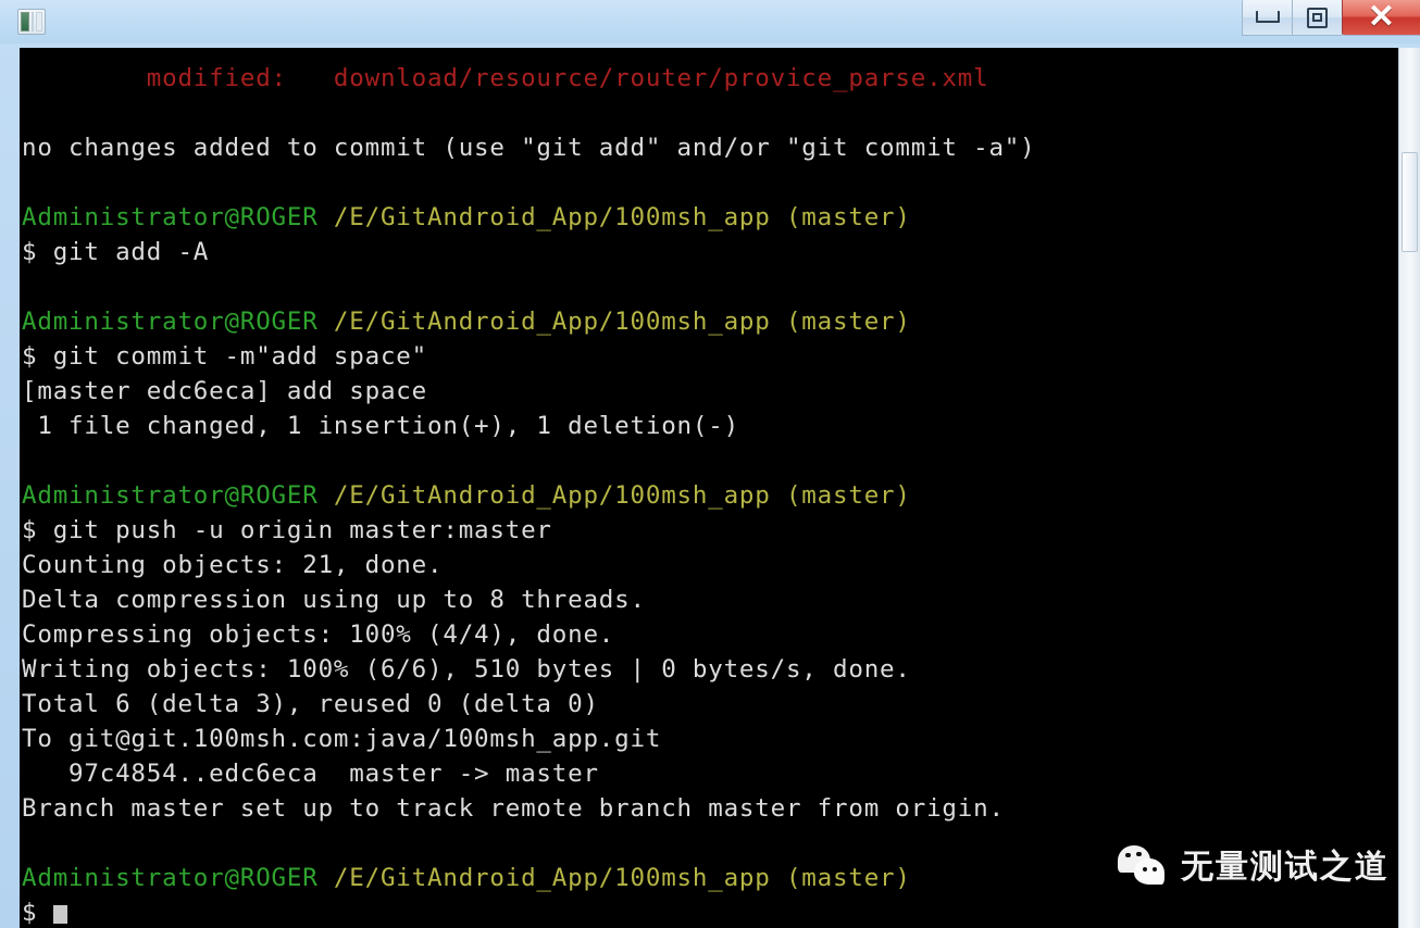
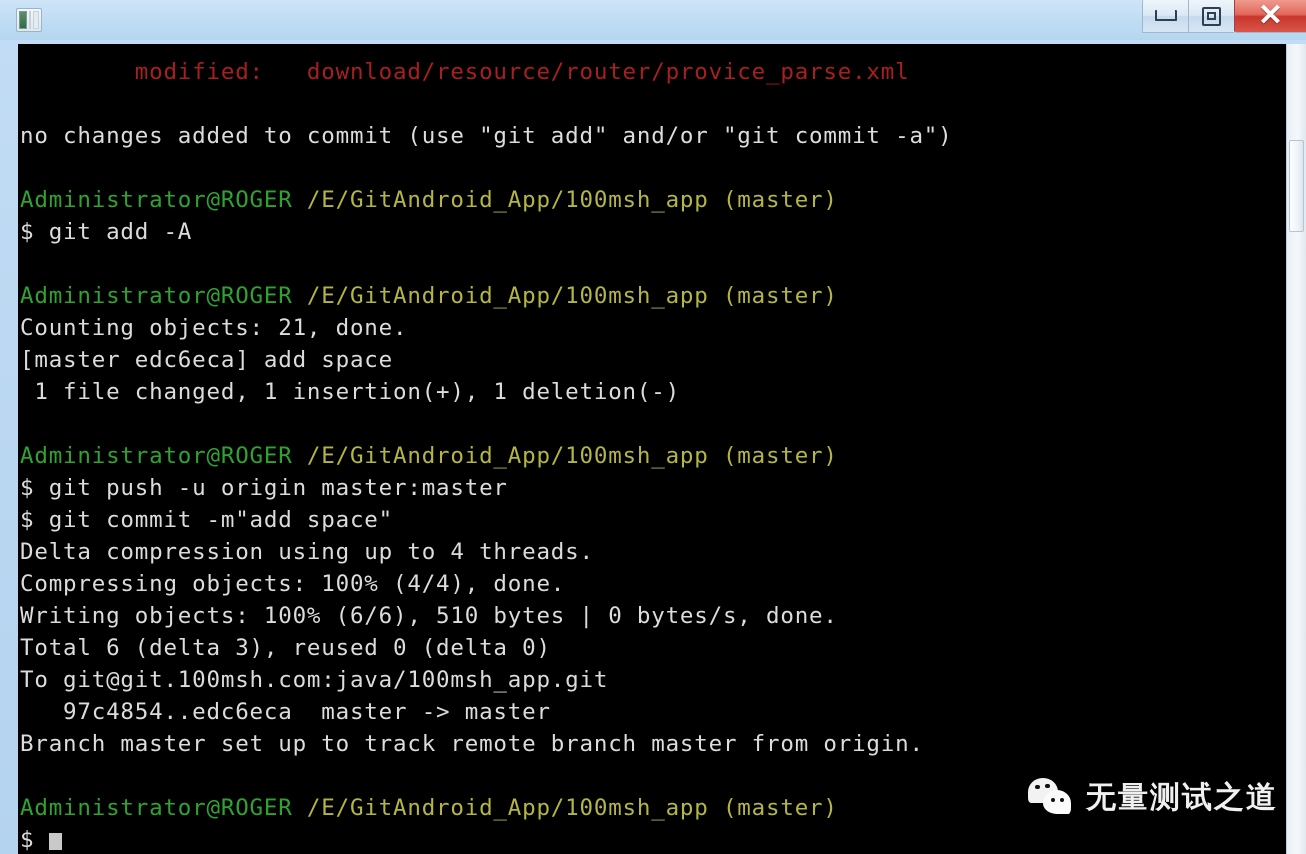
  ✕
  modified: download/resource/router/provice_parse.xml
  no changes added to commit (use "git add" and/or "git commit -a")
  Administrator@ROGER /E/GitAndroid_App/100msh_app (master)
  $ git add -A
  Administrator@ROGER /E/GitAndroid_App/100msh_app (master)
- $ git commit -m"add space"
+ Counting objects: 21, done.
  [master edc6eca] add space
  1 file changed, 1 insertion(+), 1 deletion(-)
  Administrator@ROGER /E/GitAndroid_App/100msh_app (master)
  $ git push -u origin master:master
- Counting objects: 21, done.
+ $ git commit -m"add space"
- Delta compression using up to 8 threads.
+ Delta compression using up to 4 threads.
  Compressing objects: 100% (4/4), done.
  Writing objects: 100% (6/6), 510 bytes | 0 bytes/s, done.
  Total 6 (delta 3), reused 0 (delta 0)
  To git@git.100msh.com:java/100msh_app.git
  97c4854..edc6eca master -> master
  Branch master set up to track remote branch master from origin.
  Administrator@ROGER /E/GitAndroid_App/100msh_app (master)
  $
  无量测试之道
